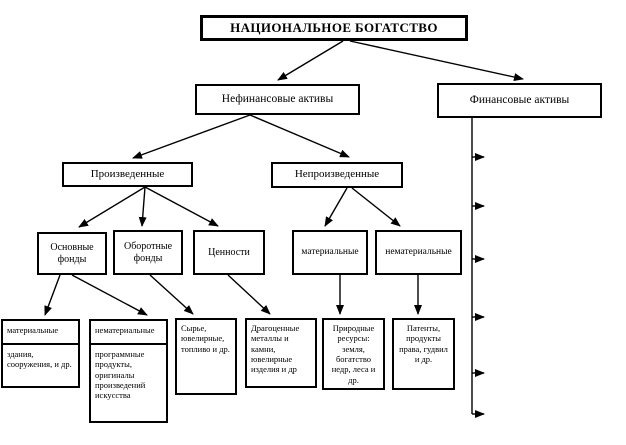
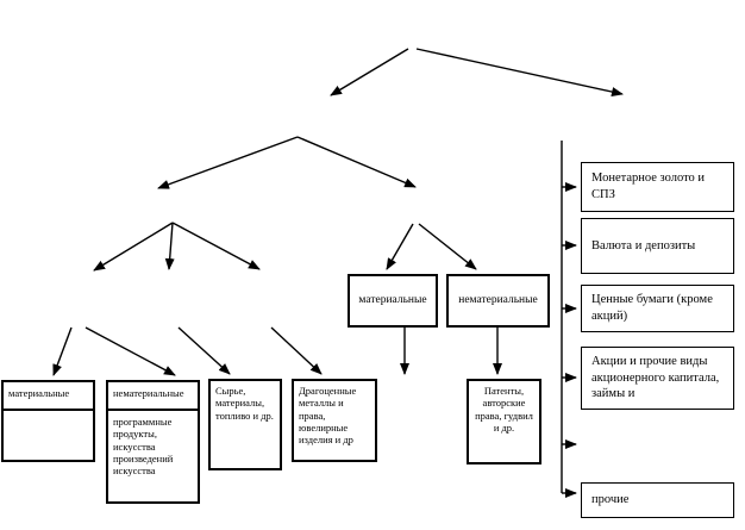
- НАЦИОНАЛЬНОЕ БОГАТСТВО
- Нефинансовые активы
- Финансовые активы
- Произведенные
- Непроизведенные
- Основные фонды
- Оборотные фонды
- Ценности
  материальные
  нематериальные
  материальные
- здания, сооружения, и др.
  нематериальные
- программные продукты, оригиналы произведений искусства
+ программные продукты, искусства произведений искусства
- Сырье, ювелирные, топливо и др.
+ Сырье, материалы, топливо и др.
- Драгоценные металлы и камни, ювелирные изделия и др
+ Драгоценные металлы и права, ювелирные изделия и др
- Природные ресурсы: земля, богатство недр, леса и др.
- Патенты, продукты права, гудвил и др.
+ Патенты, авторские права, гудвил и др.
+ Монетарное золото и СПЗ
+ Валюта и депозиты
+ Ценные бумаги (кроме акций)
+ Акции и прочие виды акционерного капитала, займы и
+ прочие
